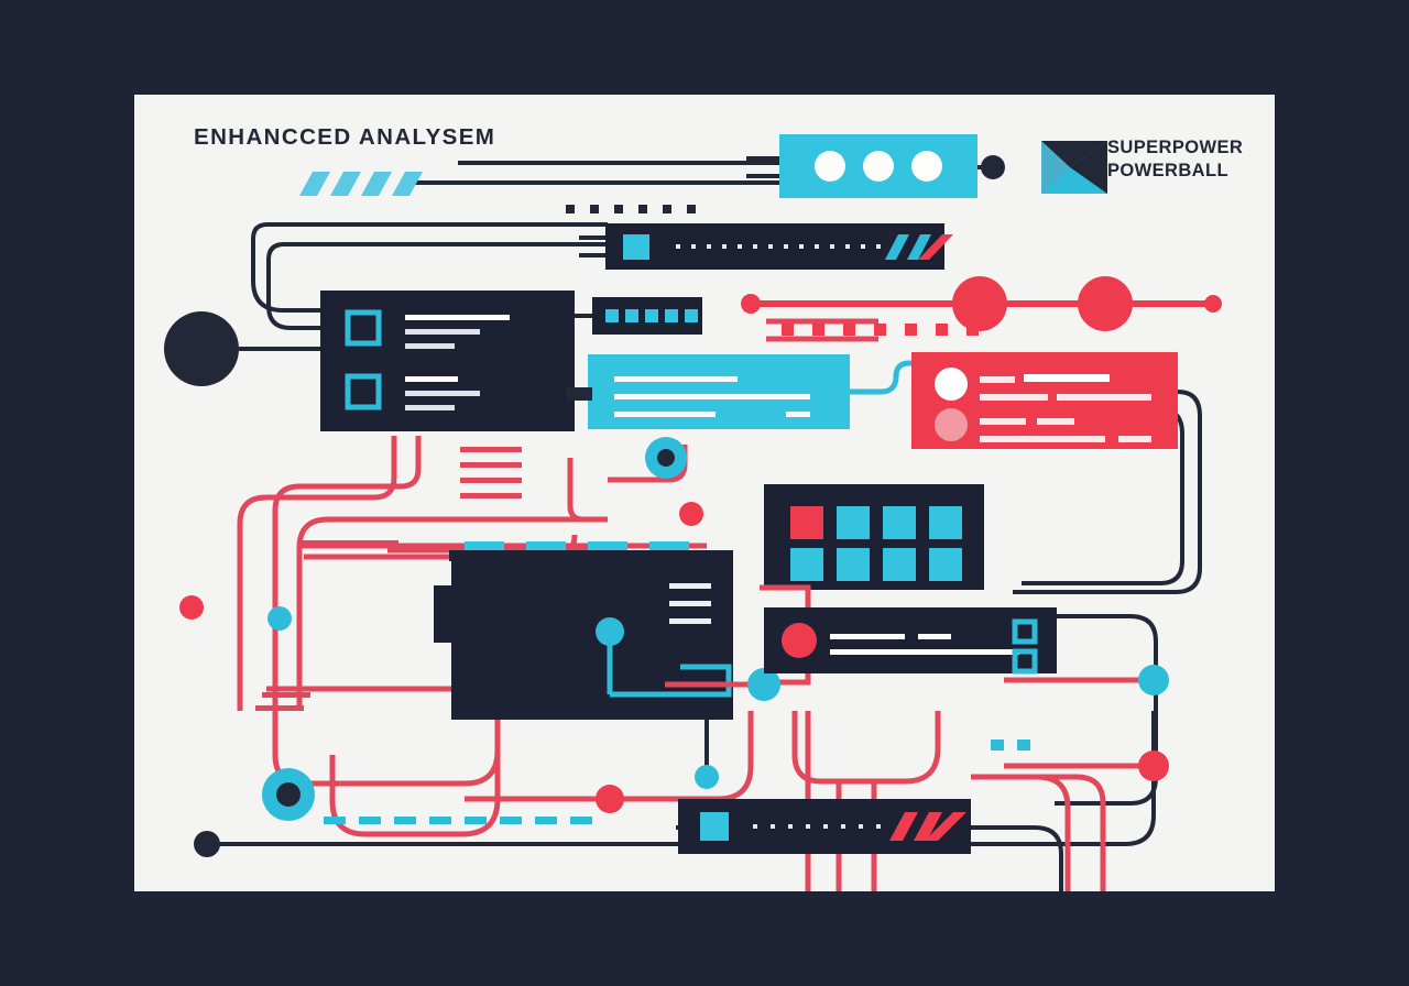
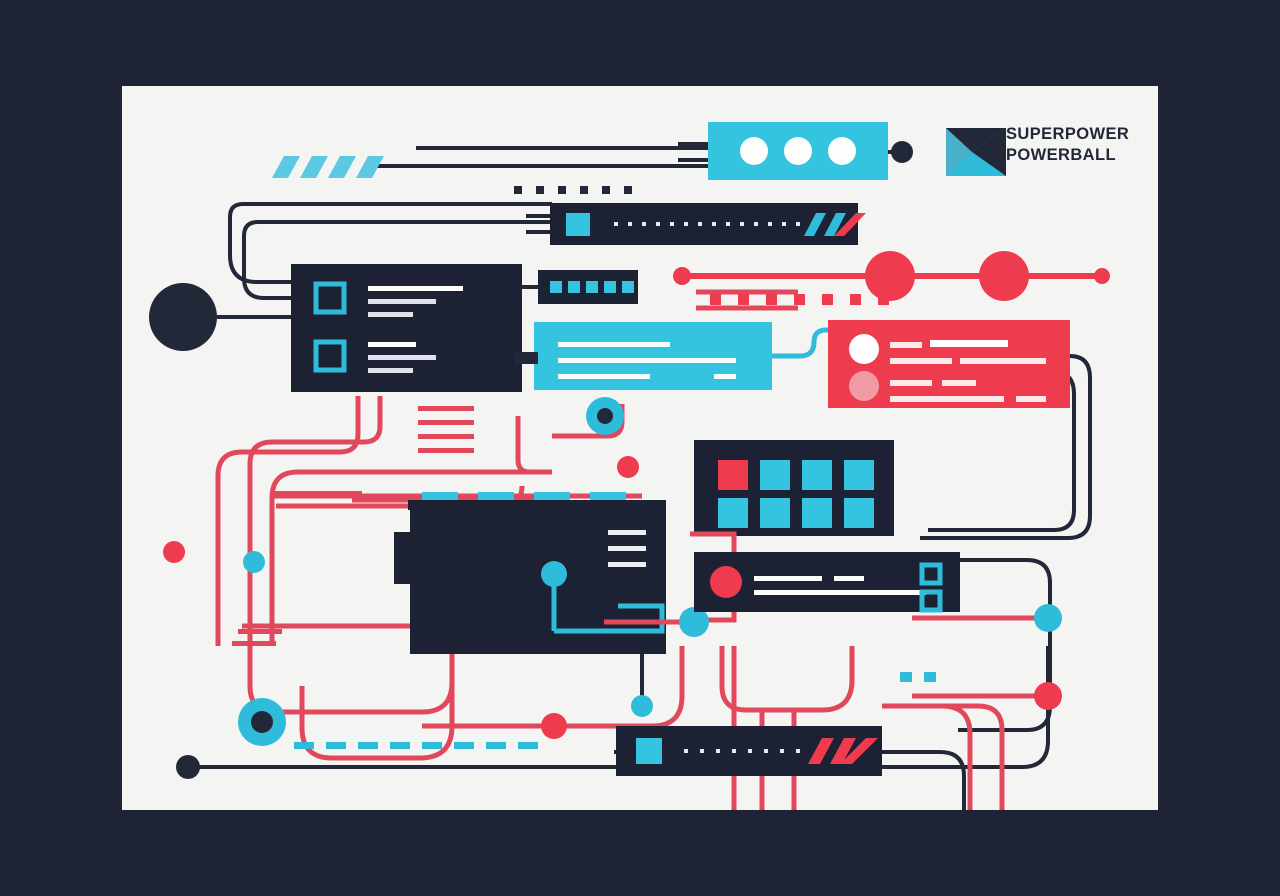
- ENHANCCED ANALYSEM
  SUPERPOWER
  POWERBALL
